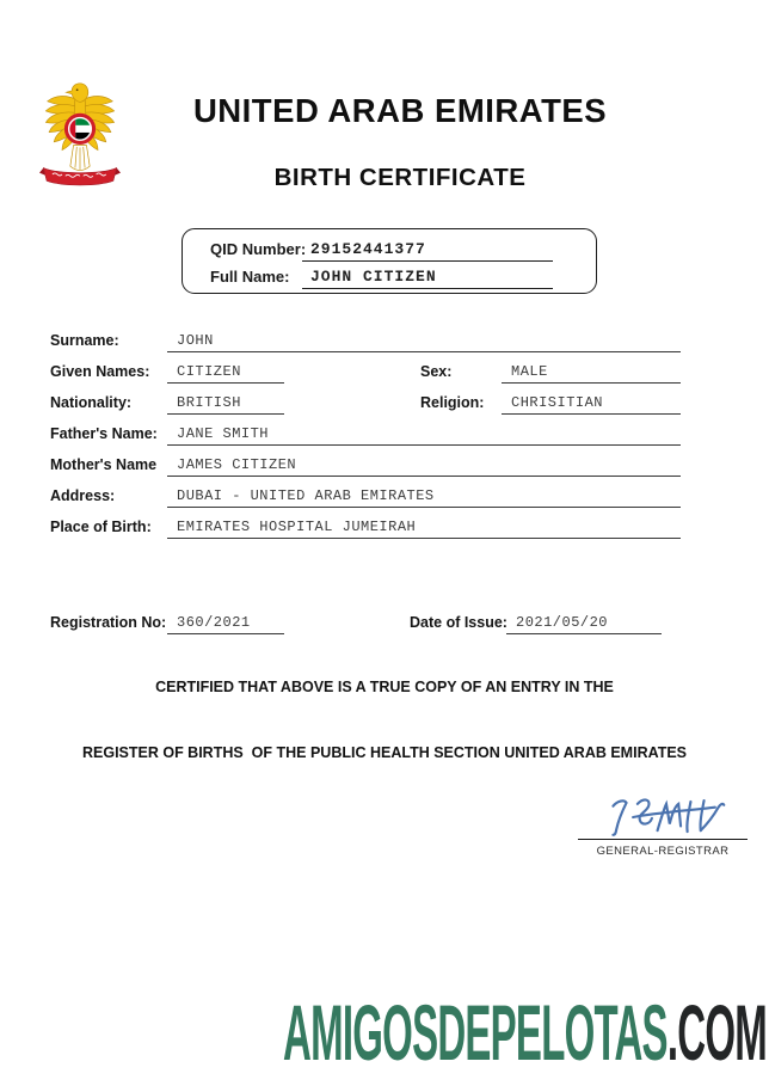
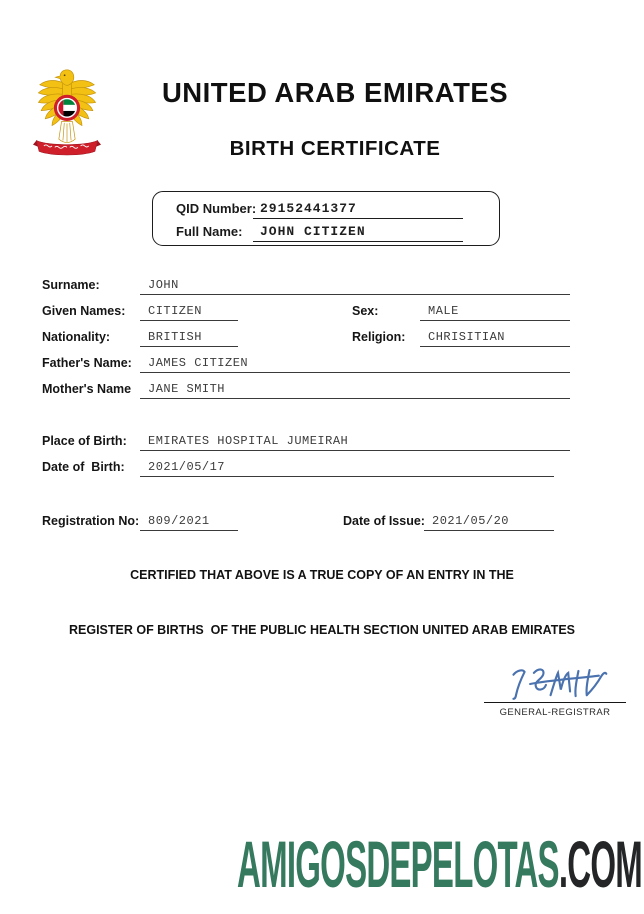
  UNITED ARAB EMIRATES
  BIRTH CERTIFICATE
  QID Number:
  29152441377
  Full Name:
  JOHN CITIZEN
  Surname:
  JOHN
  Given Names:
  CITIZEN
  Sex:
  MALE
  Nationality:
  BRITISH
  Religion:
  CHRISITIAN
  Father's Name:
- JANE SMITH
+ JAMES CITIZEN
  Mother's Name
- JAMES CITIZEN
+ JANE SMITH
- Address:
- DUBAI - UNITED ARAB EMIRATES
  Place of Birth:
  EMIRATES HOSPITAL JUMEIRAH
+ Date of Birth:
+ 2021/05/17
  Registration No:
- 360/2021
+ 809/2021
  Date of Issue:
  2021/05/20
  CERTIFIED THAT ABOVE IS A TRUE COPY OF AN ENTRY IN THE
  REGISTER OF BIRTHS OF THE PUBLIC HEALTH SECTION UNITED ARAB EMIRATES
  GENERAL-REGISTRAR
  AMIGOSDEPELOTAS.COM
